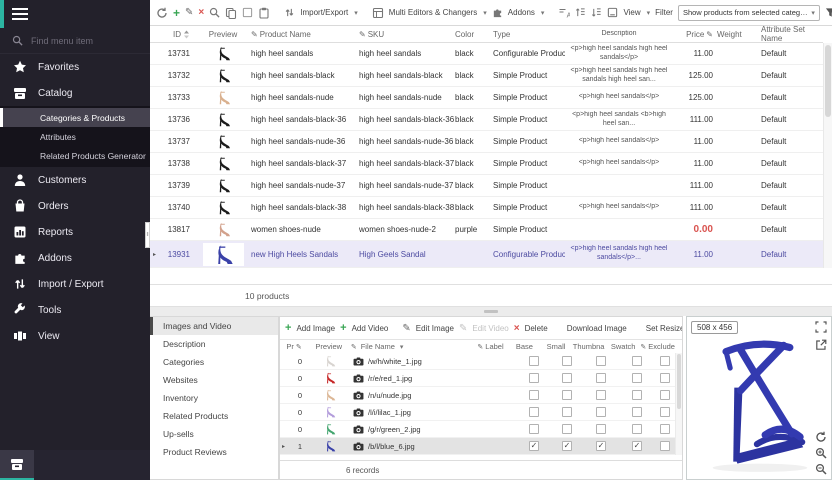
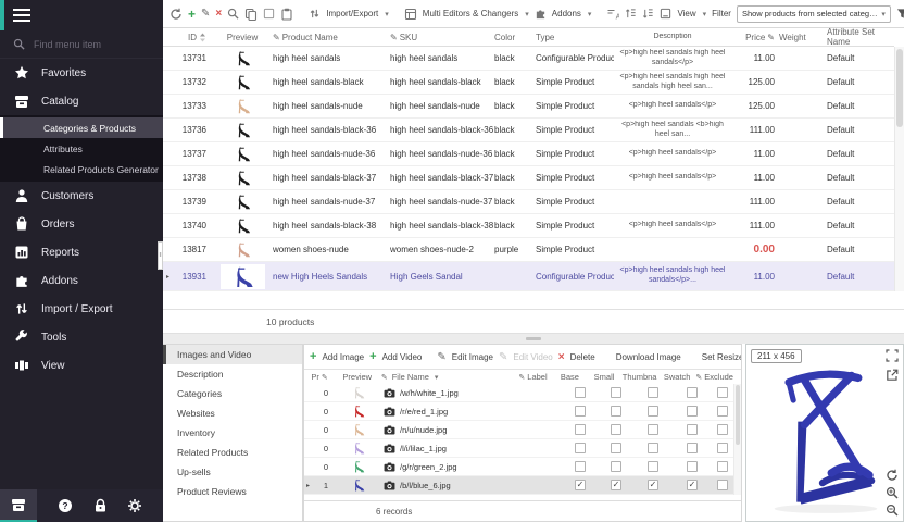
  Find menu item
  Favorites
  Catalog
  Categories & Products
  Attributes
  Related Products Generator
  Customers
  Orders
  Reports
  Addons
  Import / Export
  Tools
  View
+ ?
  +
  ✎
  ×
  Import/Export
  Multi Editors & Changers
  Addons
  View
  Filter
  Show products from selected categori
  ID
  Preview
  ✎
  Product Name
  ✎
  SKU
  Color
  Type
  Price
  ✎
  Weight
  Attribute Set Name
  13731
  high heel sandals
  high heel sandals
  black
  Configurable Produc
  11.00
  Default
  13732
  high heel sandals-black
  high heel sandals-black
  black
  Simple Product
  125.00
  Default
  13733
  high heel sandals-nude
  high heel sandals-nude
  black
  Simple Product
  125.00
  Default
  13736
  high heel sandals-black-36
  high heel sandals-black-36
  black
  Simple Product
  111.00
  Default
  13737
  high heel sandals-nude-36
  high heel sandals-nude-36
  black
  Simple Product
  11.00
  Default
  13738
  high heel sandals-black-37
  high heel sandals-black-37
  black
  Simple Product
  11.00
  Default
  13739
  high heel sandals-nude-37
  high heel sandals-nude-37
  black
  Simple Product
  111.00
  Default
  13740
  high heel sandals-black-38
  high heel sandals-black-38
  black
  Simple Product
  111.00
  Default
  13817
  women shoes-nude
  women shoes-nude-2
  purple
  Simple Product
  0.00
  Default
  13931
  new High Heels Sandals
  High Geels Sandal
  Configurable Produc
  11.00
  Default
  10 products
  Images and Video
  Description
  Categories
  Websites
  Inventory
  Related Products
  Up-sells
  Product Reviews
  +
  Add Image
  +
  Add Video
  ✎
  Edit Image
  ✎
  Edit Video
  ×
  Delete
  Download Image
  Pr
  Preview
  File Name
  Label
  Base
  Small
  Thumbna
  Swatch
  Exclude
  0
  /w/h/white_1.jpg
  0
  /r/e/red_1.jpg
  0
  /n/u/nude.jpg
  0
  /l/i/lilac_1.jpg
  0
  /g/r/green_2.jpg
  1
  /b/l/blue_6.jpg
  6 records
- 508 x 456
+ 211 x 456
